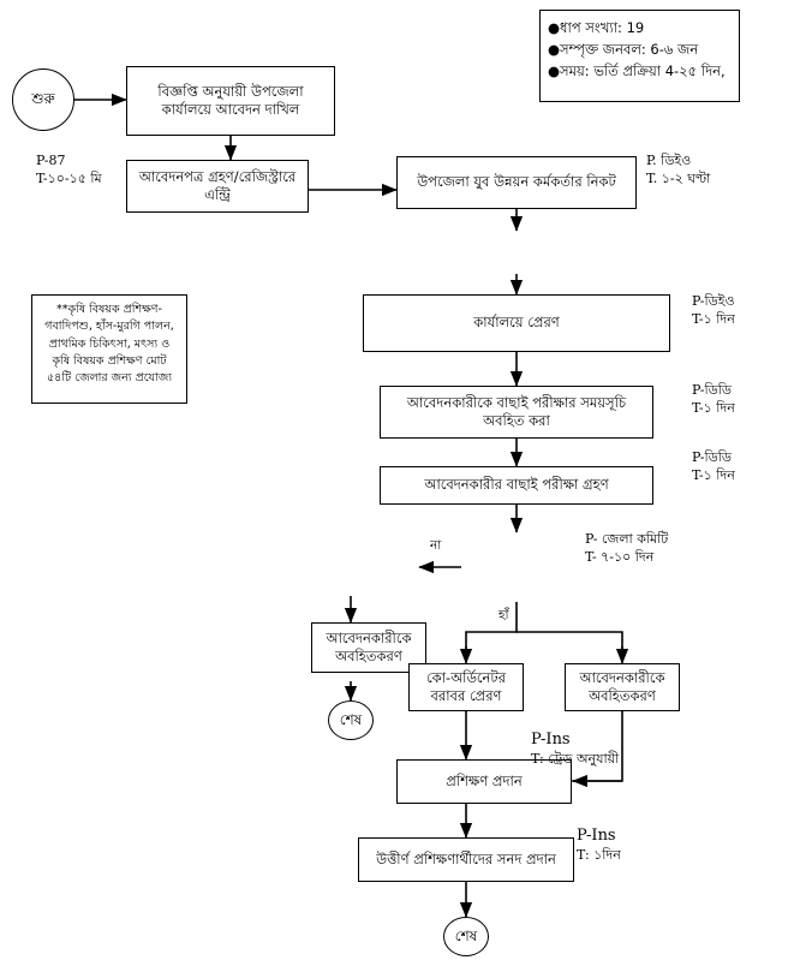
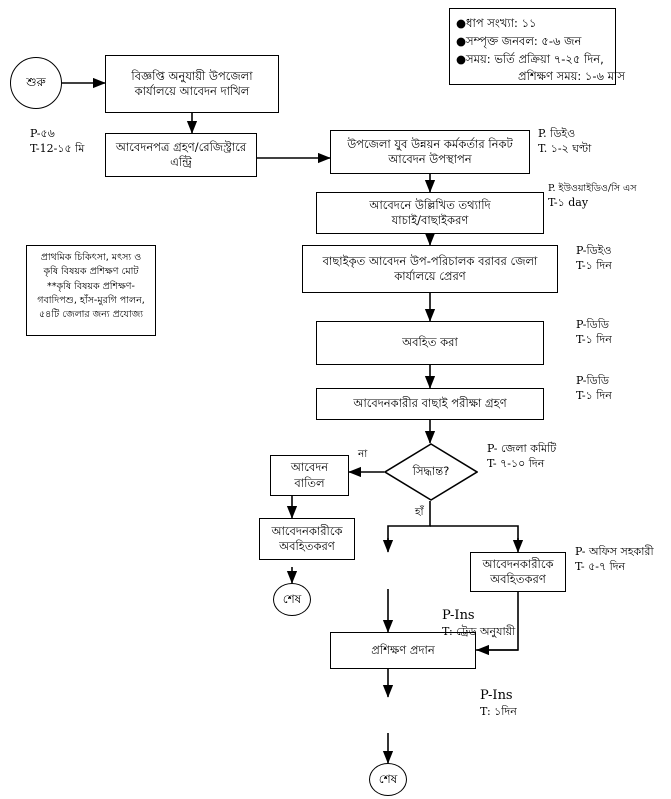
- ●ধাপ সংখ্যা: 19
+ ●ধাপ সংখ্যা: ১১
- ●সম্পৃক্ত জনবল: 6-৬ জন
+ ●সম্পৃক্ত জনবল: ৫-৬ জন
- ●সময়: ভর্তি প্রক্রিয়া 4-২৫ দিন,
+ ●সময়: ভর্তি প্রক্রিয়া ৭-২৫ দিন,
+ প্রশিক্ষণ সময়: ১-৬ মাস
- **কৃষি বিষয়ক প্রশিক্ষণ-
+ প্রাথমিক চিকিৎসা, মৎস্য ও
- গবাদিপশু, হাঁস-মুরগি পালন,
+ কৃষি বিষয়ক প্রশিক্ষণ মোট
- প্রাথমিক চিকিৎসা, মৎস্য ও
+ **কৃষি বিষয়ক প্রশিক্ষণ-
- কৃষি বিষয়ক প্রশিক্ষণ মোট
+ গবাদিপশু, হাঁস-মুরগি পালন,
  ৫৪টি জেলার জন্য প্রযোজ্য
  শুরু
  বিজ্ঞপ্তি অনুযায়ী উপজেলা
  কার্যালয়ে আবেদন দাখিল
  আবেদনপত্র গ্রহণ/রেজিস্ট্রারে
  এন্ট্রি
  উপজেলা যুব উন্নয়ন কর্মকর্তার নিকট
+ আবেদন উপস্থাপন
+ আবেদনে উল্লিখিত তথ্যাদি
+ যাচাই/বাছাইকরণ
+ বাছাইকৃত আবেদন উপ-পরিচালক বরাবর জেলা
  কার্যালয়ে প্রেরণ
- আবেদনকারীকে বাছাই পরীক্ষার সময়সূচি
  অবহিত করা
  আবেদনকারীর বাছাই পরীক্ষা গ্রহণ
+ সিদ্ধান্ত?
  না
  হাঁ
+ আবেদন
+ বাতিল
  আবেদনকারীকে
  অবহিতকরণ
  শেষ
- কো-অর্ডিনেটর
- বরাবর প্রেরণ
  আবেদনকারীকে
  অবহিতকরণ
  প্রশিক্ষণ প্রদান
- উত্তীর্ণ প্রশিক্ষণার্থীদের সনদ প্রদান
  শেষ
- P-87
+ P-৫৬
- T-১০-১৫ মি
+ T-12-১৫ মি
  P. ডিইও
  T. ১-২ ঘণ্টা
+ P. ইউওয়াইডিও/সি এস
+ T-১ day
  P-ডিইও
  T-১ দিন
  P-ডিডি
  T-১ দিন
  P-ডিডি
  T-১ দিন
  P- জেলা কমিটি
  T- ৭-১০ দিন
+ P- অফিস সহকারী
+ T- ৫-৭ দিন
  P-Ins
  T: ট্রেড অনুযায়ী
  P-Ins
  T: ১দিন
